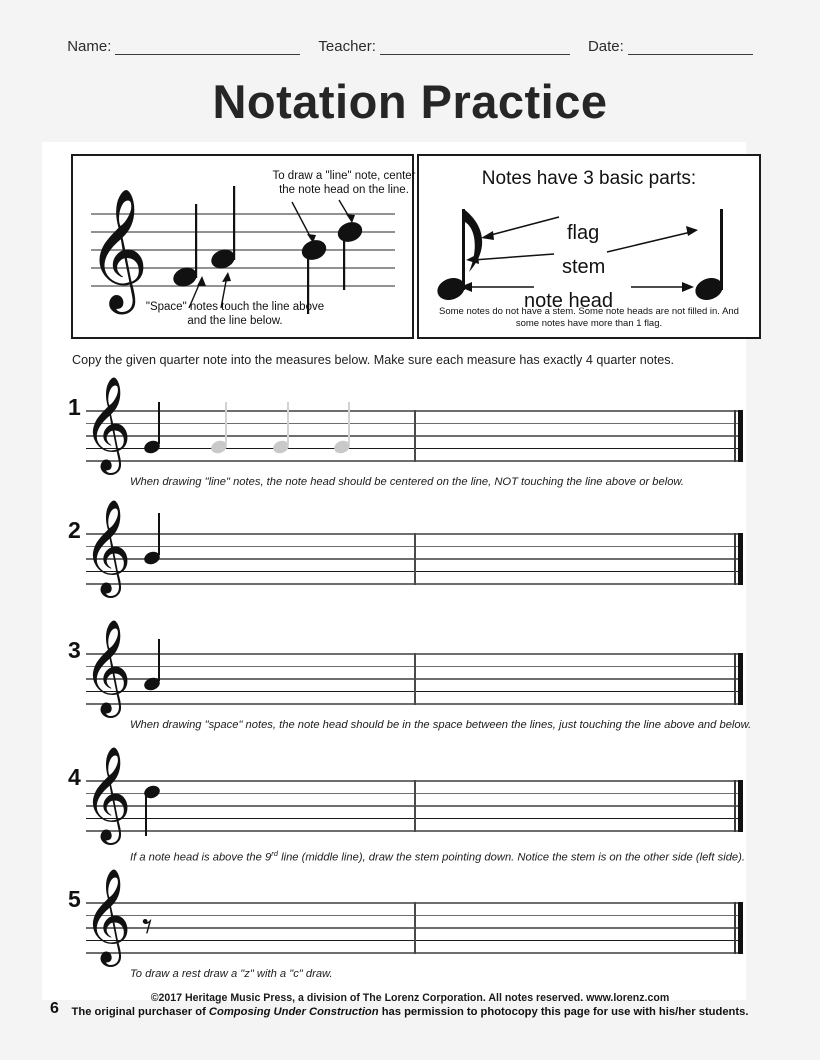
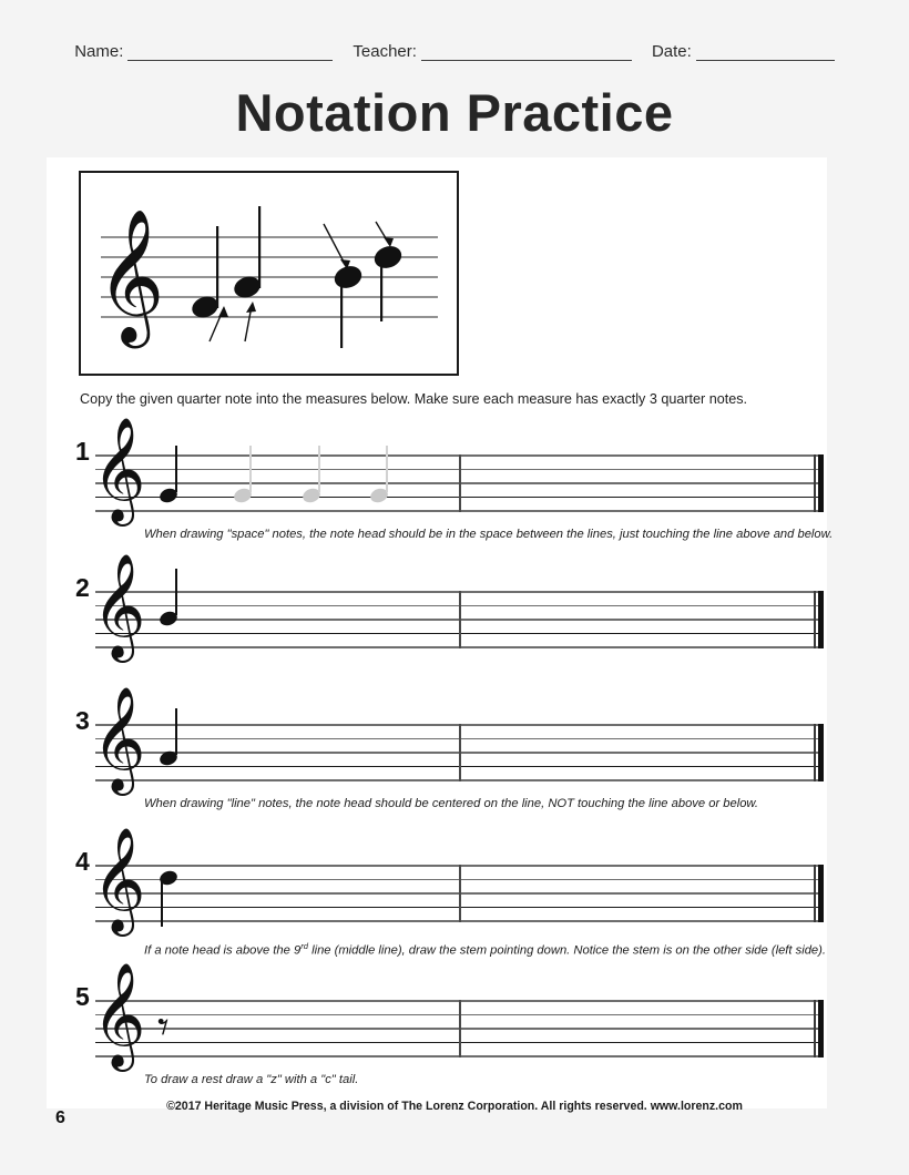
  Name:
  Teacher:
  Date:
  Notation Practice
  𝄞
- To draw a "line" note, center the note head on the line.
- "Space" notes touch the line above and the line below.
- Notes have 3 basic parts:
- flag
- stem
- note head
- Some notes do not have a stem. Some note heads are not filled in. And some notes have more than 1 flag.
- Copy the given quarter note into the measures below. Make sure each measure has exactly 4 quarter notes.
+ Copy the given quarter note into the measures below. Make sure each measure has exactly 3 quarter notes.
  1
  𝄞
- When drawing "line" notes, the note head should be centered on the line, NOT touching the line above or below.
+ When drawing "space" notes, the note head should be in the space between the lines, just touching the line above and below.
  2
  𝄞
  3
  𝄞
- When drawing "space" notes, the note head should be in the space between the lines, just touching the line above and below.
+ When drawing "line" notes, the note head should be centered on the line, NOT touching the line above or below.
  4
  𝄞
  If a note head is above the 9rd line (middle line), draw the stem pointing down. Notice the stem is on the other side (left side).
  5
  𝄞
  𝄾
- To draw a rest draw a "z" with a "c" draw.
+ To draw a rest draw a "z" with a "c" tail.
  6
- ©2017 Heritage Music Press, a division of The Lorenz Corporation. All notes reserved. www.lorenz.com
+ ©2017 Heritage Music Press, a division of The Lorenz Corporation. All rights reserved. www.lorenz.com
- The original purchaser of Composing Under Construction has permission to photocopy this page for use with his/her students.
